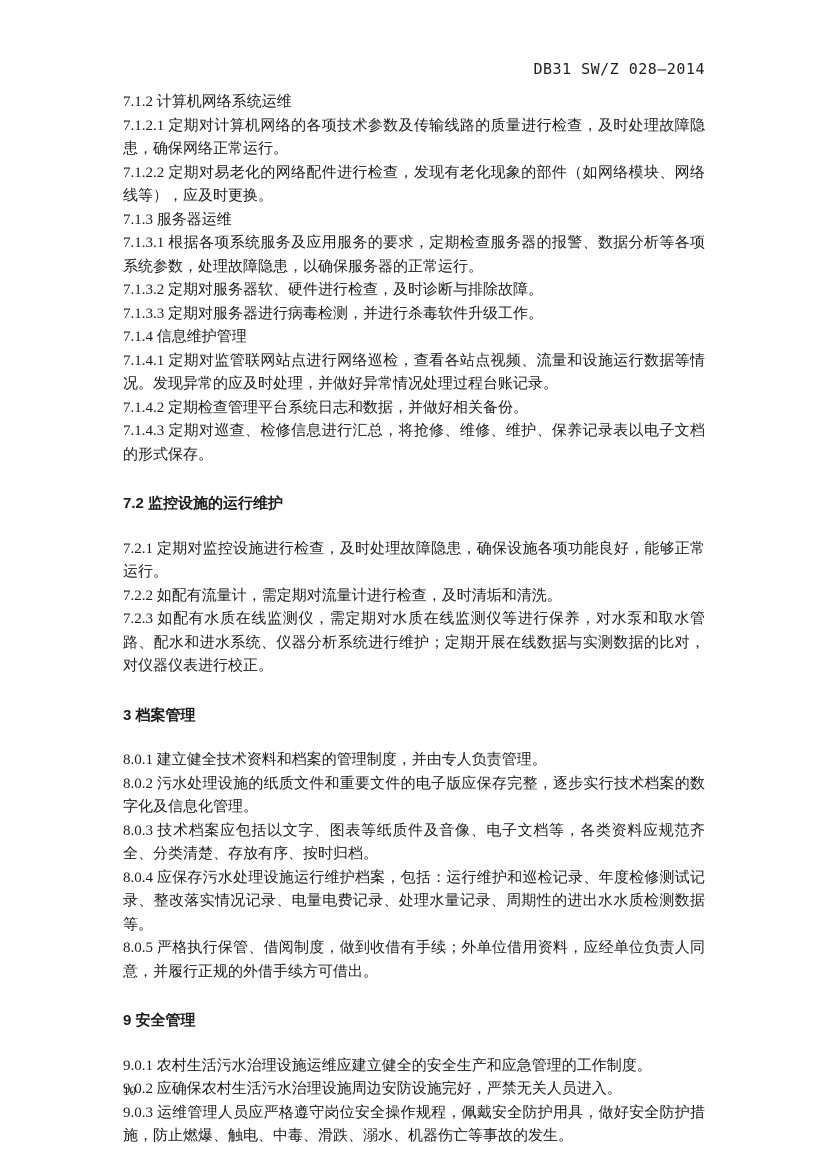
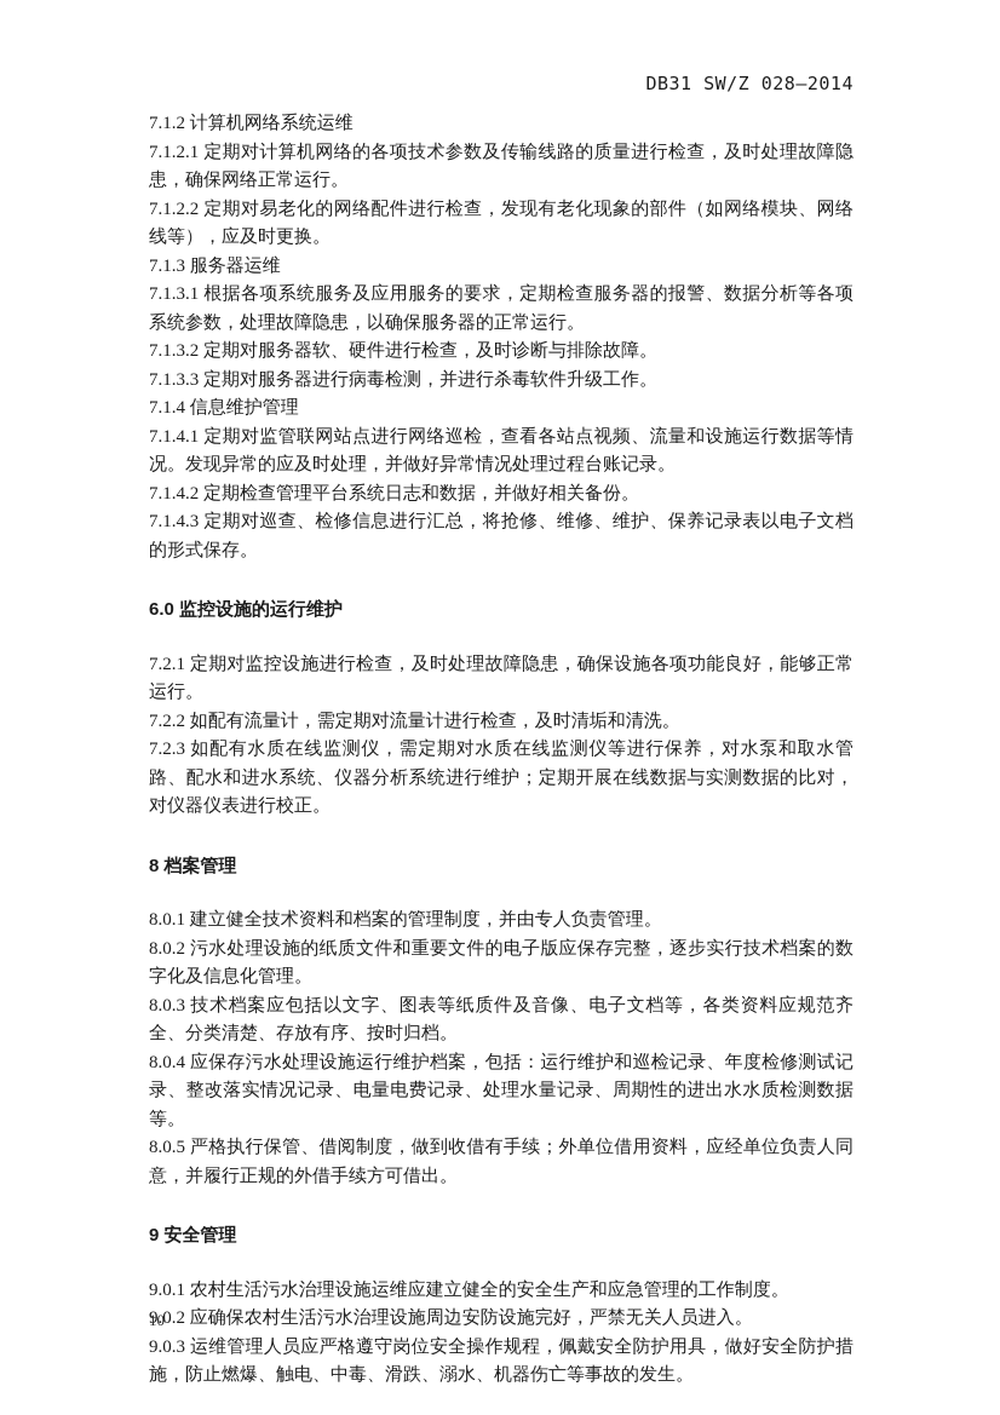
  DB31 SW/Z 028—2014
  7.1.2 计算机网络系统运维
  7.1.2.1 定期对计算机网络的各项技术参数及传输线路的质量进行检查，及时处理故障隐患，确保网络正常运行。
  7.1.2.2 定期对易老化的网络配件进行检查，发现有老化现象的部件（如网络模块、网络线等），应及时更换。
  7.1.3 服务器运维
  7.1.3.1 根据各项系统服务及应用服务的要求，定期检查服务器的报警、数据分析等各项系统参数，处理故障隐患，以确保服务器的正常运行。
  7.1.3.2 定期对服务器软、硬件进行检查，及时诊断与排除故障。
  7.1.3.3 定期对服务器进行病毒检测，并进行杀毒软件升级工作。
  7.1.4 信息维护管理
  7.1.4.1 定期对监管联网站点进行网络巡检，查看各站点视频、流量和设施运行数据等情况。发现异常的应及时处理，并做好异常情况处理过程台账记录。
  7.1.4.2 定期检查管理平台系统日志和数据，并做好相关备份。
  7.1.4.3 定期对巡查、检修信息进行汇总，将抢修、维修、维护、保养记录表以电子文档的形式保存。
- 7.2 监控设施的运行维护
+ 6.0 监控设施的运行维护
  7.2.1 定期对监控设施进行检查，及时处理故障隐患，确保设施各项功能良好，能够正常运行。
  7.2.2 如配有流量计，需定期对流量计进行检查，及时清垢和清洗。
  7.2.3 如配有水质在线监测仪，需定期对水质在线监测仪等进行保养，对水泵和取水管路、配水和进水系统、仪器分析系统进行维护；定期开展在线数据与实测数据的比对，对仪器仪表进行校正。
- 3 档案管理
+ 8 档案管理
  8.0.1 建立健全技术资料和档案的管理制度，并由专人负责管理。
  8.0.2 污水处理设施的纸质文件和重要文件的电子版应保存完整，逐步实行技术档案的数字化及信息化管理。
  8.0.3 技术档案应包括以文字、图表等纸质件及音像、电子文档等，各类资料应规范齐全、分类清楚、存放有序、按时归档。
  8.0.4 应保存污水处理设施运行维护档案，包括：运行维护和巡检记录、年度检修测试记录、整改落实情况记录、电量电费记录、处理水量记录、周期性的进出水水质检测数据等。
  8.0.5 严格执行保管、借阅制度，做到收借有手续；外单位借用资料，应经单位负责人同意，并履行正规的外借手续方可借出。
  9 安全管理
  9.0.1 农村生活污水治理设施运维应建立健全的安全生产和应急管理的工作制度。
  9.0.2 应确保农村生活污水治理设施周边安防设施完好，严禁无关人员进入。
  9.0.3 运维管理人员应严格遵守岗位安全操作规程，佩戴安全防护用具，做好安全防护措施，防止燃爆、触电、中毒、滑跌、溺水、机器伤亡等事故的发生。
  10
